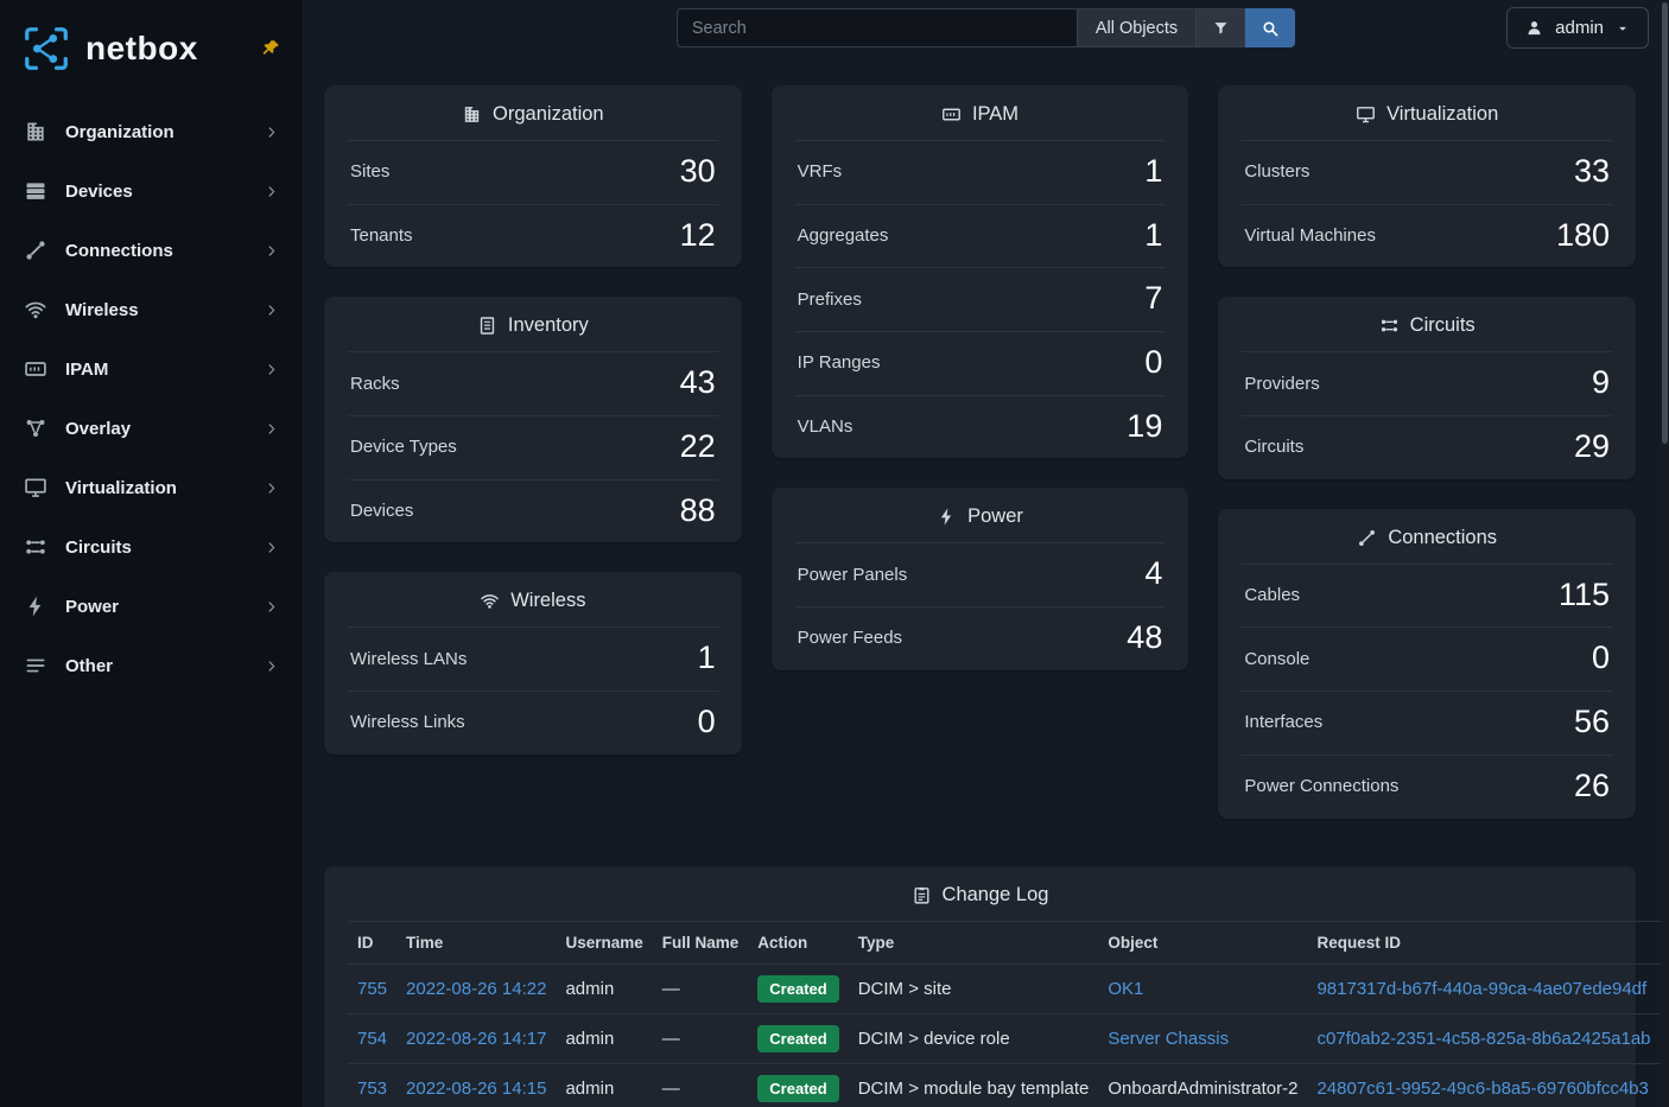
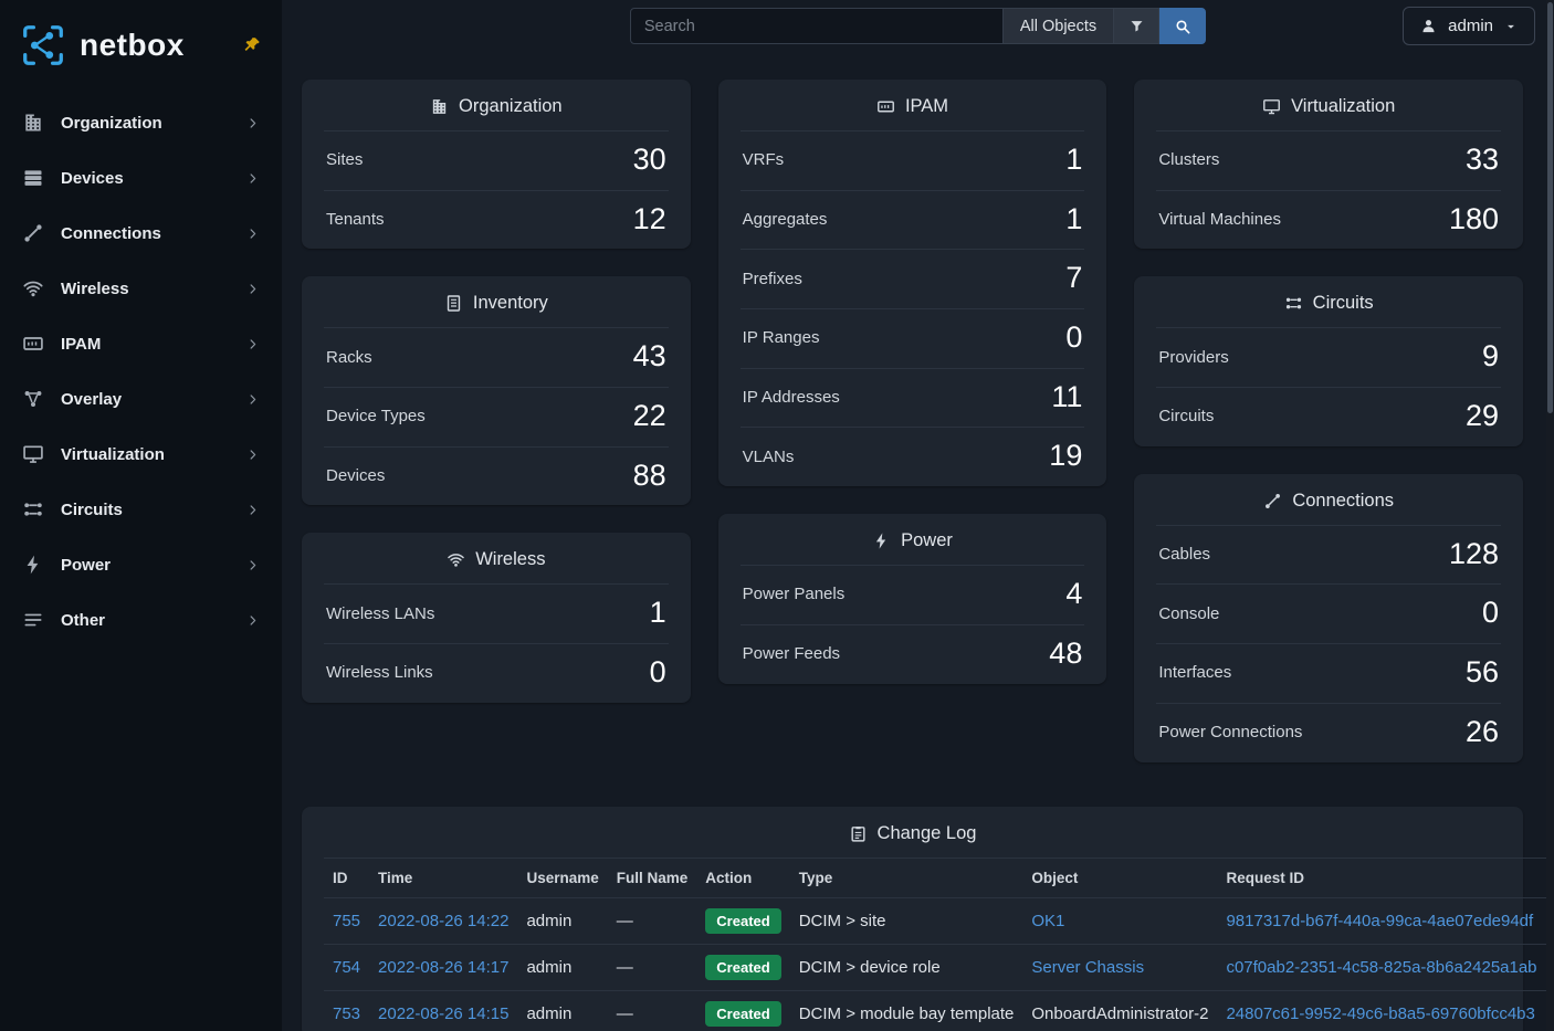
  netbox
  Organization
  Devices
  Connections
  Wireless
  IPAM
  Overlay
  Virtualization
  Circuits
  Power
  Other
  Search
  All Objects
  admin
  Organization
  Sites
  30
  Tenants
  12
  Inventory
  Racks
  43
  Device Types
  22
  Devices
  88
  Wireless
  Wireless LANs
  1
  Wireless Links
  0
  IPAM
  VRFs
  1
  Aggregates
  1
  Prefixes
  7
  IP Ranges
  0
+ IP Addresses
+ 11
  VLANs
  19
  Power
  Power Panels
  4
  Power Feeds
  48
  Virtualization
  Clusters
  33
  Virtual Machines
  180
  Circuits
  Providers
  9
  Circuits
  29
  Connections
  Cables
- 115
+ 128
  Console
  0
  Interfaces
  56
  Power Connections
  26
  Change Log
  ID	Time	Username	Full Name	Action	Type	Object	Request ID
  755	2022-08-26 14:22	admin	—	Created	DCIM > site	OK1	9817317d-b67f-440a-99ca-4ae07ede94df
  754	2022-08-26 14:17	admin	—	Created	DCIM > device role	Server Chassis	c07f0ab2-2351-4c58-825a-8b6a2425a1ab
  753	2022-08-26 14:15	admin	—	Created	DCIM > module bay template	OnboardAdministrator-2	24807c61-9952-49c6-b8a5-69760bfcc4b3
